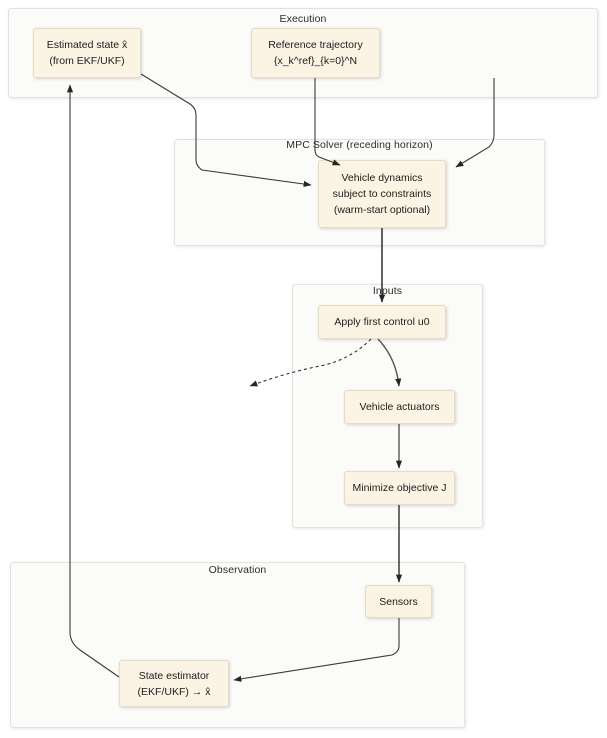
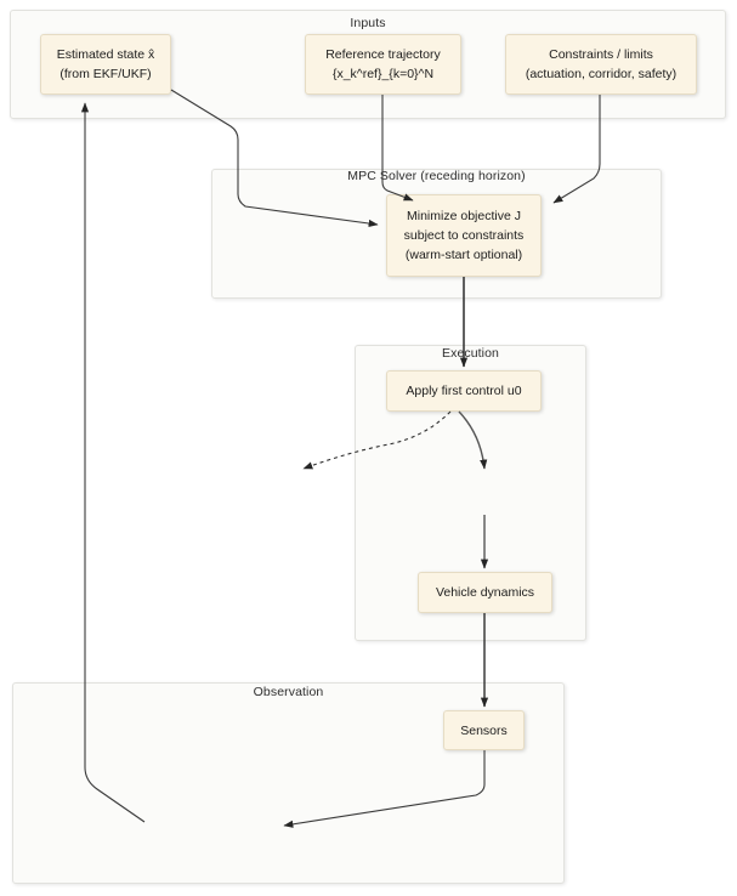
- Execution
+ Inputs
  MPC Solver (receding horizon)
- Inputs
+ Execution
  Observation
  Estimated state x̂
  (from EKF/UKF)
  Reference trajectory
  {x_k^ref}_{k=0}^N
+ Constraints / limits
+ (actuation, corridor, safety)
- Vehicle dynamics
+ Minimize objective J
  subject to constraints
  (warm-start optional)
  Apply first control u0
- Vehicle actuators
- Minimize objective J
+ Vehicle dynamics
  Sensors
- State estimator
- (EKF/UKF) → x̂
